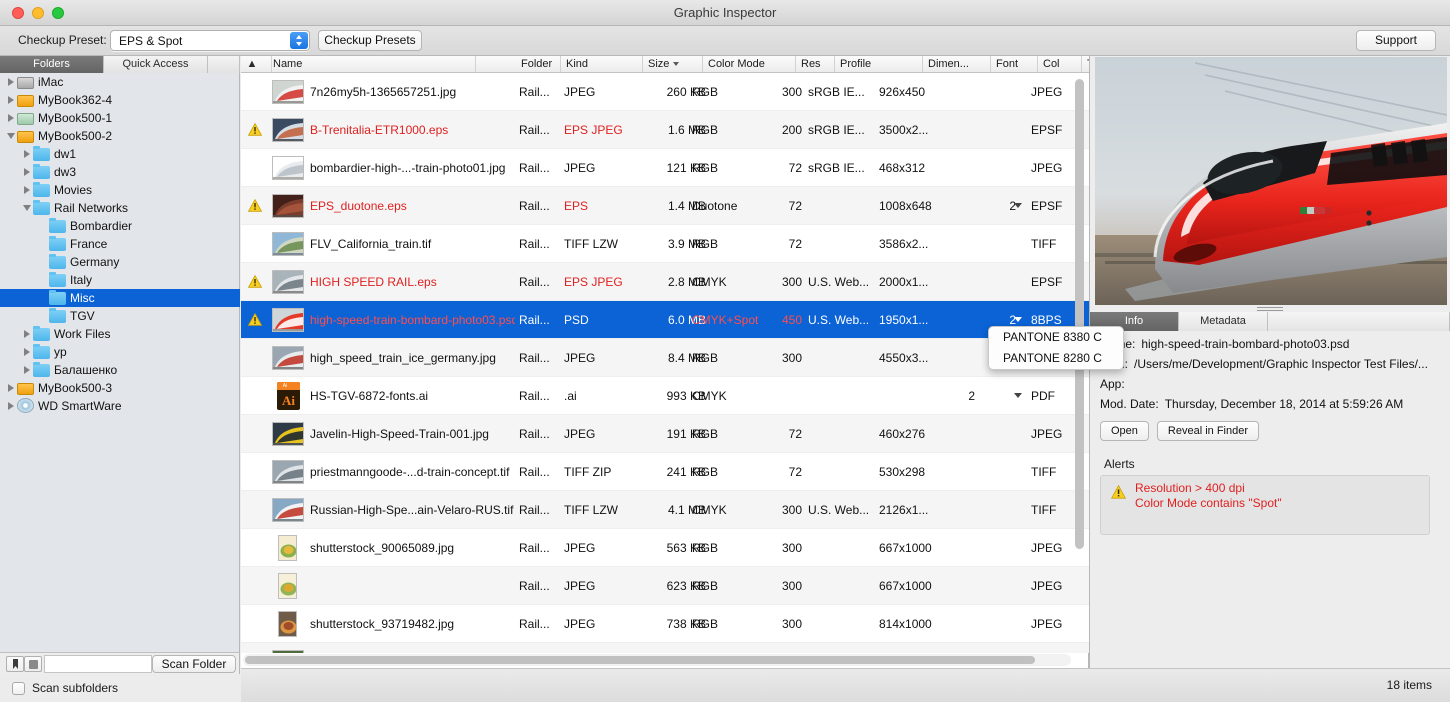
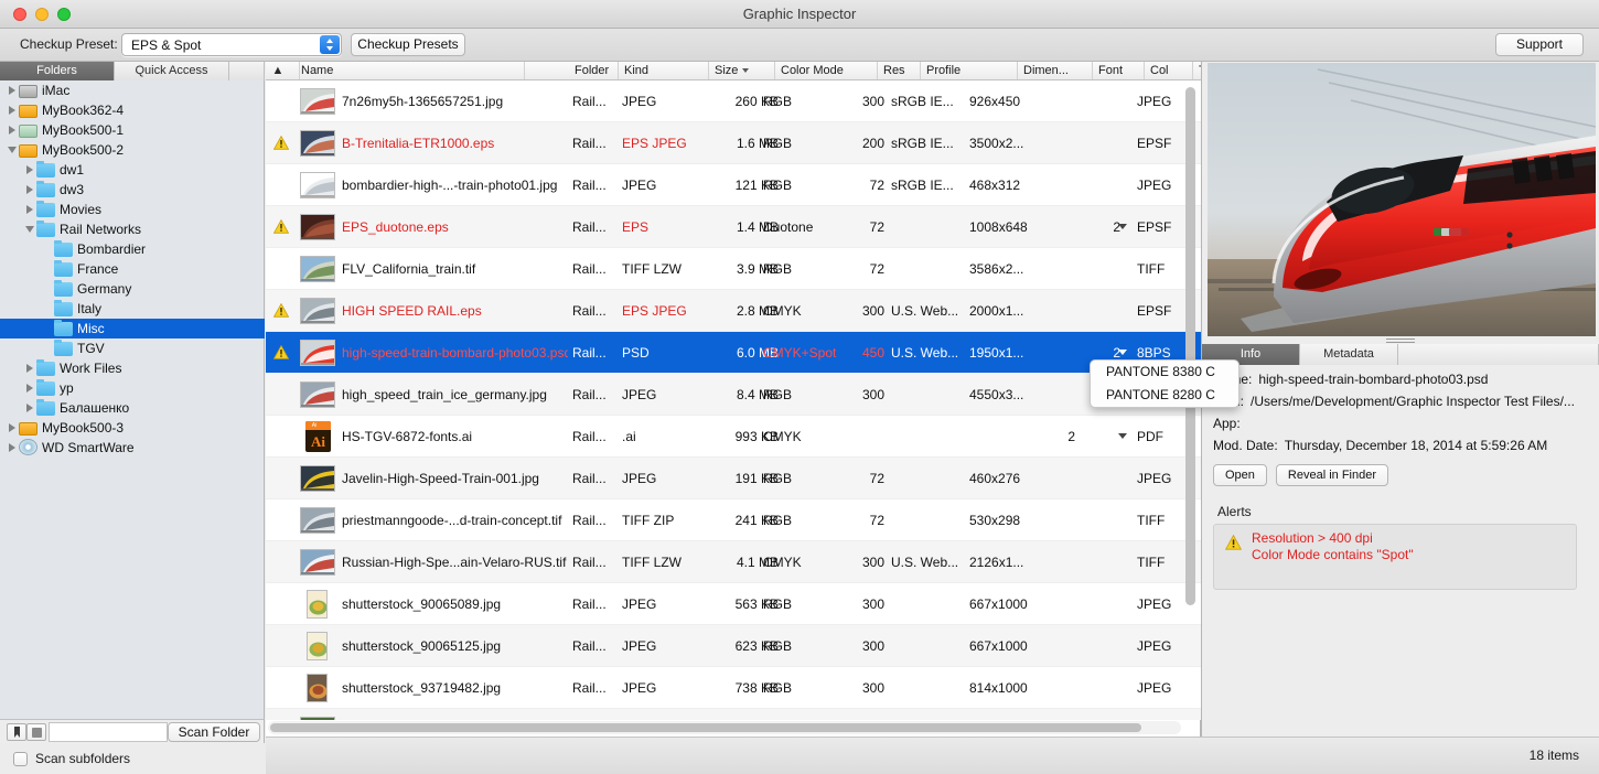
  Graphic Inspector
  Checkup Preset:
  EPS & Spot
  Checkup Presets
  Support
  Folders
  Quick Access
  iMac
  MyBook362-4
  MyBook500-1
  MyBook500-2
  dw1
  dw3
  Movies
  Rail Networks
  Bombardier
  France
  Germany
  Italy
  Misc
  TGV
  Work Files
  yp
  Балашенко
  MyBook500-3
  WD SmartWare
  Scan Folder
  Scan subfolders
  ▲
  Name
  Folder
  Kind
  Size
  Color Mode
  Res
  Profile
  Dimen...
  Font
  Col
  7n26my5h-1365657251.jpg
  Rail...
  JPEG
  260 KB
  RGB
  300
  sRGB IE...
  926x450
  JPEG
  B-Trenitalia-ETR1000.eps
  Rail...
  EPS JPEG
  1.6 MB
  RGB
  200
  sRGB IE...
  3500x2...
  EPSF
  bombardier-high-...-train-photo01.jpg
  Rail...
  JPEG
  121 KB
  RGB
  72
  sRGB IE...
  468x312
  JPEG
  EPS_duotone.eps
  Rail...
  EPS
  1.4 MB
  Duotone
  72
  1008x648
  2
  EPSF
  FLV_California_train.tif
  Rail...
  TIFF LZW
  3.9 MB
  RGB
  72
  3586x2...
  TIFF
  HIGH SPEED RAIL.eps
  Rail...
  EPS JPEG
  2.8 MB
  CMYK
  300
  U.S. Web...
  2000x1...
  EPSF
  high-speed-train-bombard-photo03.psd
  Rail...
  PSD
  6.0 MB
  CMYK+Spot
  450
  U.S. Web...
  1950x1...
  2
  8BPS
  high_speed_train_ice_germany.jpg
  Rail...
  JPEG
  8.4 MB
  RGB
  300
  4550x3...
  Ai
  HS-TGV-6872-fonts.ai
  Rail...
  .ai
  993 KB
  CMYK
  2
  PDF
  Javelin-High-Speed-Train-001.jpg
  Rail...
  JPEG
  191 KB
  RGB
  72
  460x276
  JPEG
  priestmanngoode-...d-train-concept.tif
  Rail...
  TIFF ZIP
  241 KB
  RGB
  72
  530x298
  TIFF
  Russian-High-Spe...ain-Velaro-RUS.tif
  Rail...
  TIFF LZW
  4.1 MB
  CMYK
  300
  U.S. Web...
  2126x1...
  TIFF
  shutterstock_90065089.jpg
  Rail...
  JPEG
  563 KB
  RGB
  300
  667x1000
  JPEG
+ shutterstock_90065125.jpg
  Rail...
  JPEG
  623 KB
  RGB
  300
  667x1000
  JPEG
  shutterstock_93719482.jpg
  Rail...
  JPEG
  738 KB
  RGB
  300
  814x1000
  JPEG
  PANTONE 8380 C
  PANTONE 8280 C
  Info
  Metadata
  e: high-speed-train-bombard-photo03.psd
  : /Users/me/Development/Graphic Inspector Test Files/...
  App:
  Mod. Date: Thursday, December 18, 2014 at 5:59:26 AM
  Open
  Reveal in Finder
  Alerts
  Resolution > 400 dpi
  Color Mode contains "Spot"
  18 items
